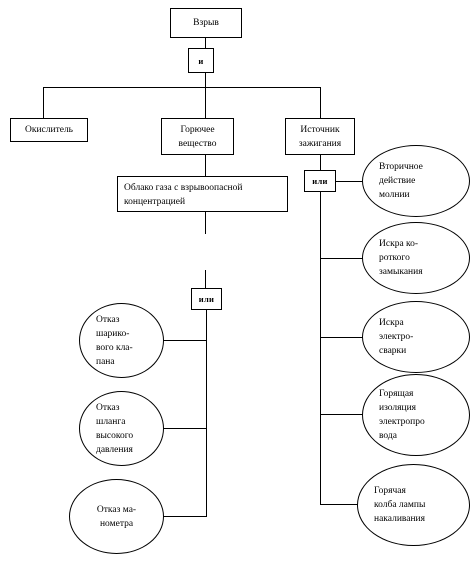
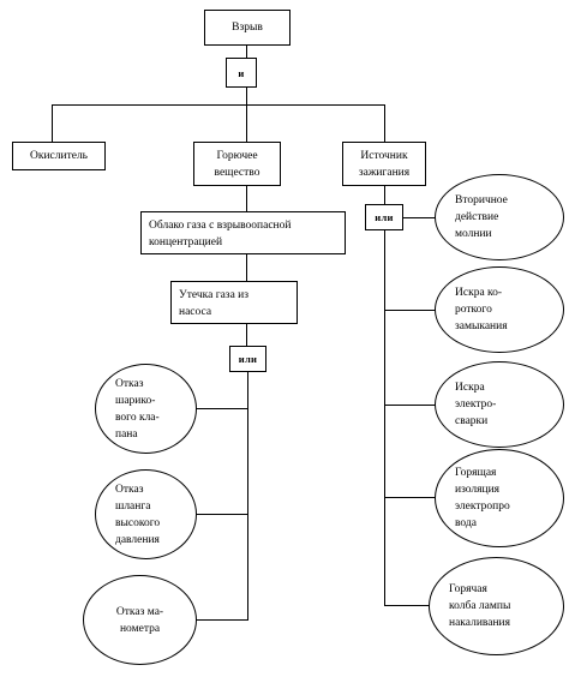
  Взрыв
  и
  Окислитель
  Горючее
  вещество
  Источник
  зажигания
  Облако газа с взрывоопасной
  концентрацией
+ Утечка газа из
+ насоса
  или
  Отказ
  шарико-
  вого кла-
  пана
  Отказ
  шланга
  высокого
  давления
  Отказ ма-
  нометра
  или
  Вторичное
  действие
  молнии
  Искра ко-
  роткого
  замыкания
  Искра
  электро-
  сварки
  Горящая
  изоляция
  электропро
  вода
  Горячая
  колба лампы
  накаливания
